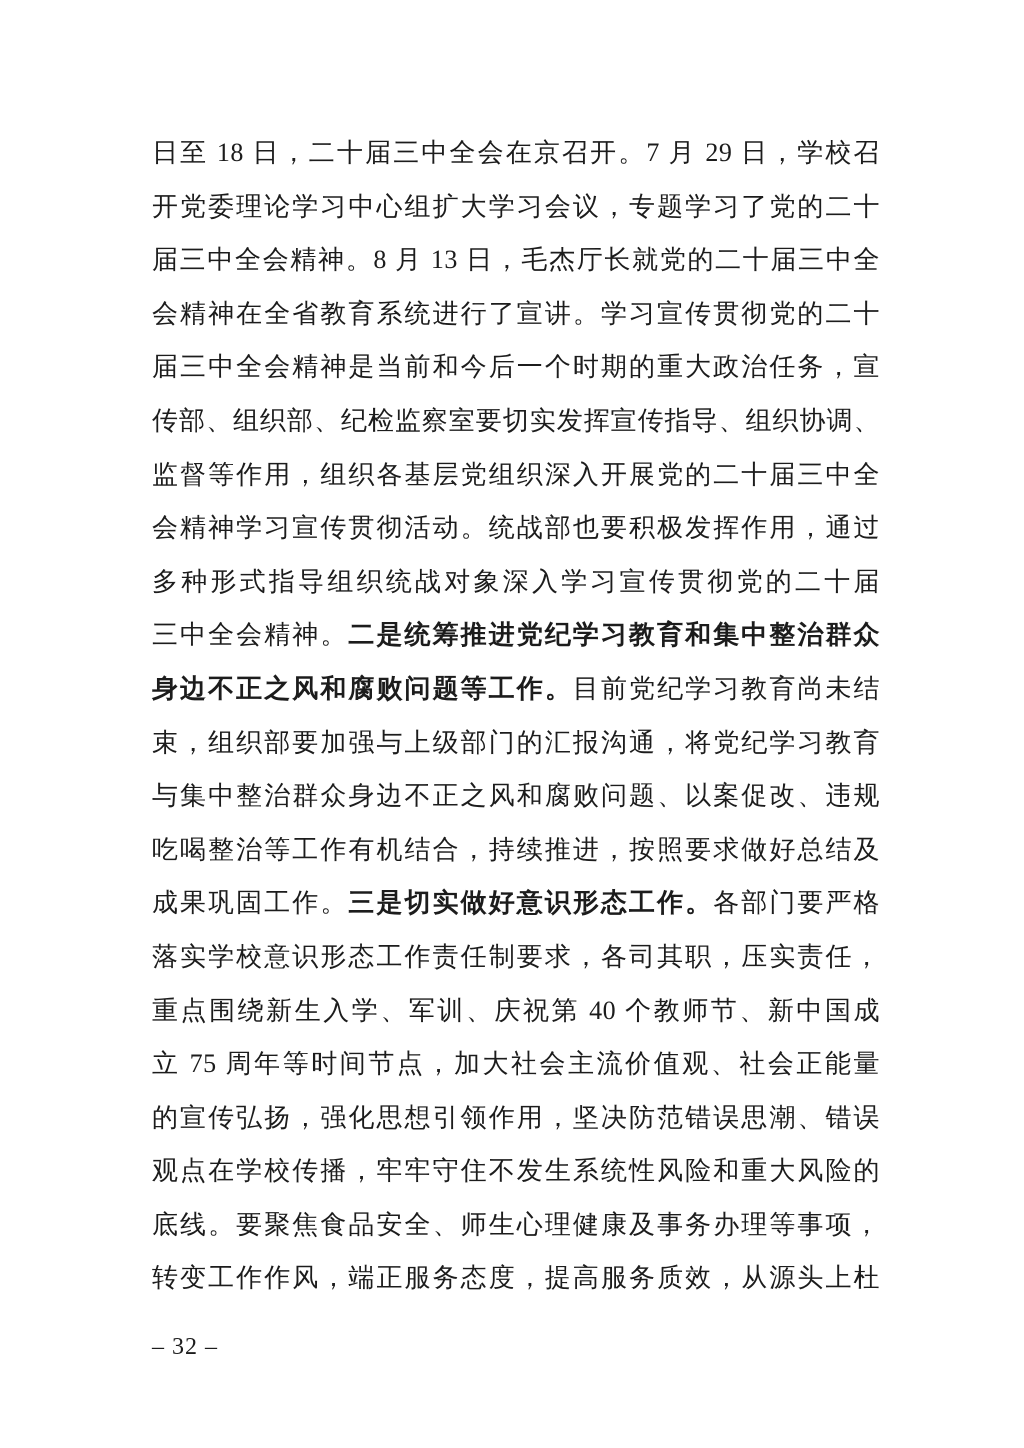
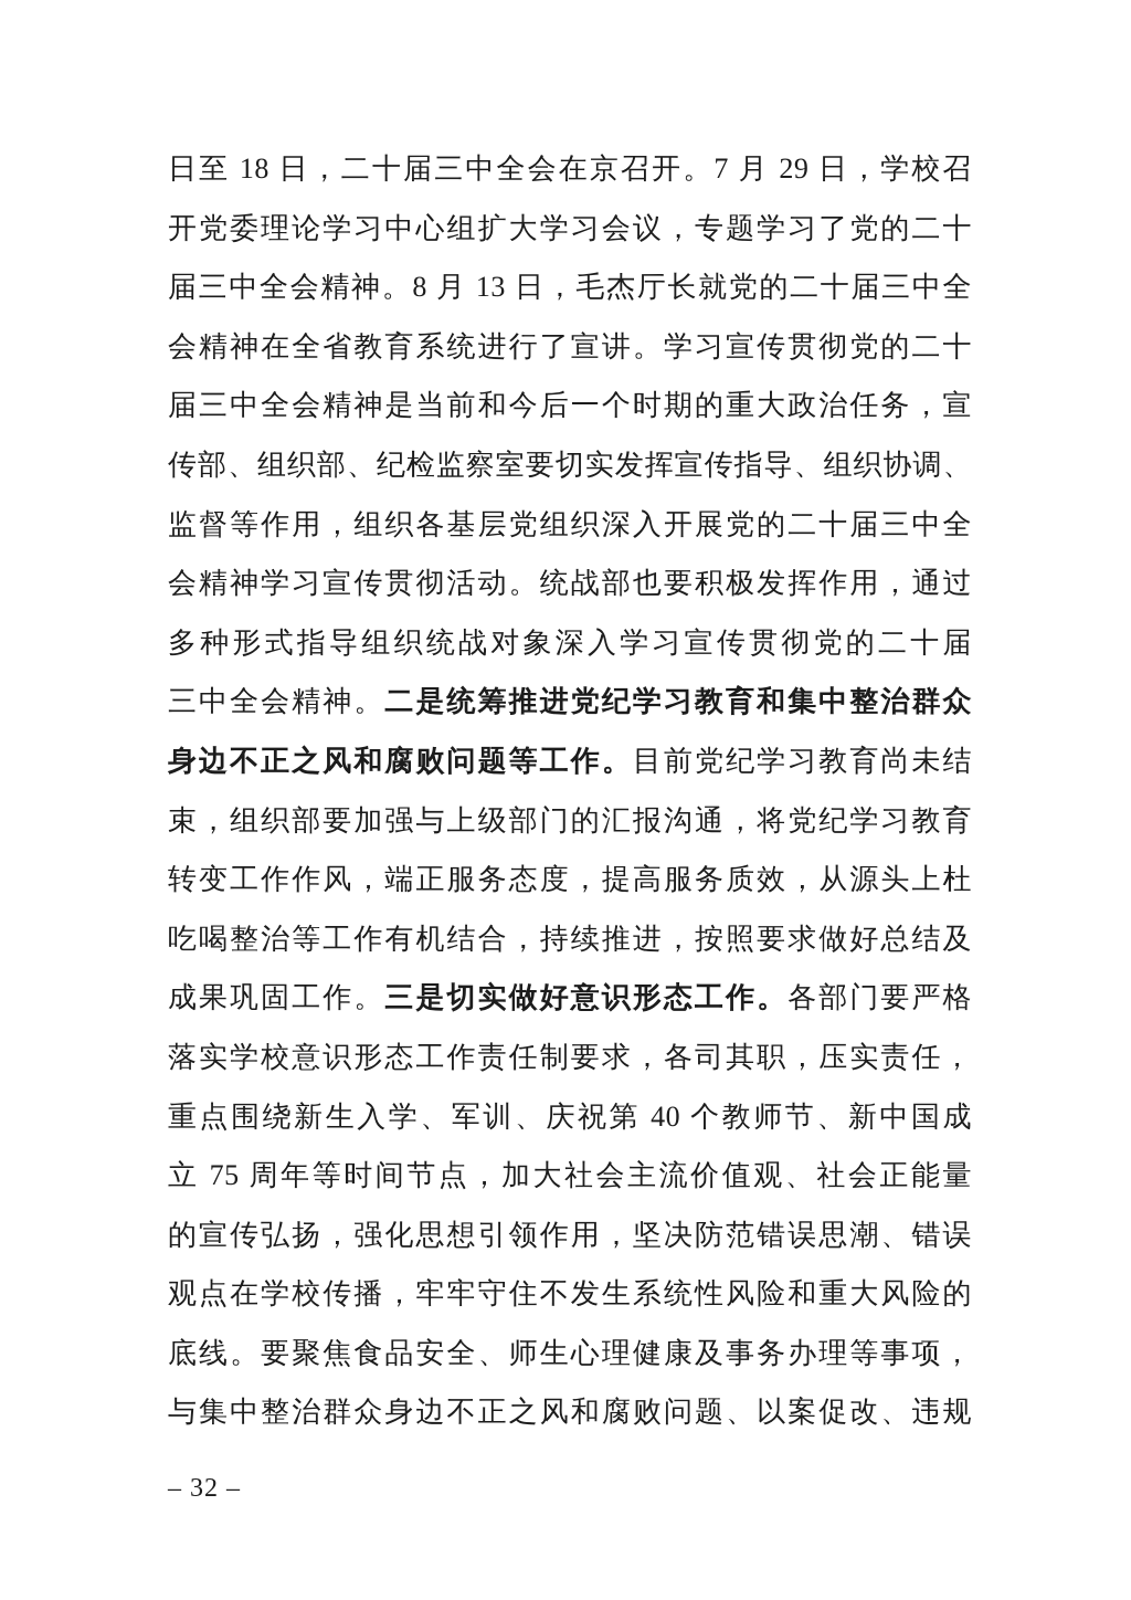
  日至 18 日，二十届三中全会在京召开。7 月 29 日，学校召
  开党委理论学习中心组扩大学习会议，专题学习了党的二十
  届三中全会精神。8 月 13 日，毛杰厅长就党的二十届三中全
  会精神在全省教育系统进行了宣讲。学习宣传贯彻党的二十
  届三中全会精神是当前和今后一个时期的重大政治任务，宣
  传部、组织部、纪检监察室要切实发挥宣传指导、组织协调、
  监督等作用，组织各基层党组织深入开展党的二十届三中全
  会精神学习宣传贯彻活动。统战部也要积极发挥作用，通过
  多种形式指导组织统战对象深入学习宣传贯彻党的二十届
  三中全会精神。二是统筹推进党纪学习教育和集中整治群众
  身边不正之风和腐败问题等工作。目前党纪学习教育尚未结
  束，组织部要加强与上级部门的汇报沟通，将党纪学习教育
- 与集中整治群众身边不正之风和腐败问题、以案促改、违规
+ 转变工作作风，端正服务态度，提高服务质效，从源头上杜
  吃喝整治等工作有机结合，持续推进，按照要求做好总结及
  成果巩固工作。三是切实做好意识形态工作。各部门要严格
  落实学校意识形态工作责任制要求，各司其职，压实责任，
  重点围绕新生入学、军训、庆祝第 40 个教师节、新中国成
  立 75 周年等时间节点，加大社会主流价值观、社会正能量
  的宣传弘扬，强化思想引领作用，坚决防范错误思潮、错误
  观点在学校传播，牢牢守住不发生系统性风险和重大风险的
  底线。要聚焦食品安全、师生心理健康及事务办理等事项，
- 转变工作作风，端正服务态度，提高服务质效，从源头上杜
+ 与集中整治群众身边不正之风和腐败问题、以案促改、违规
  – 32 –
